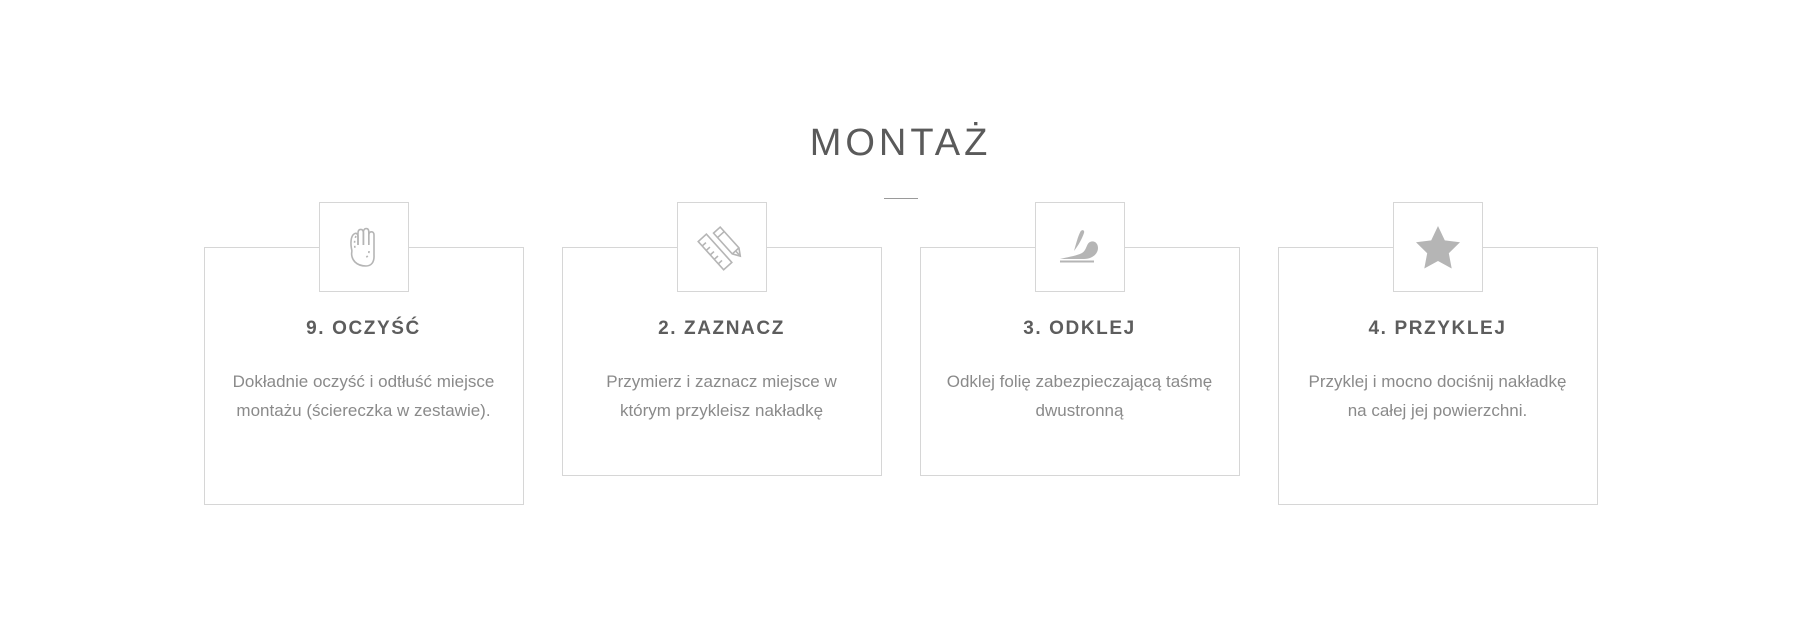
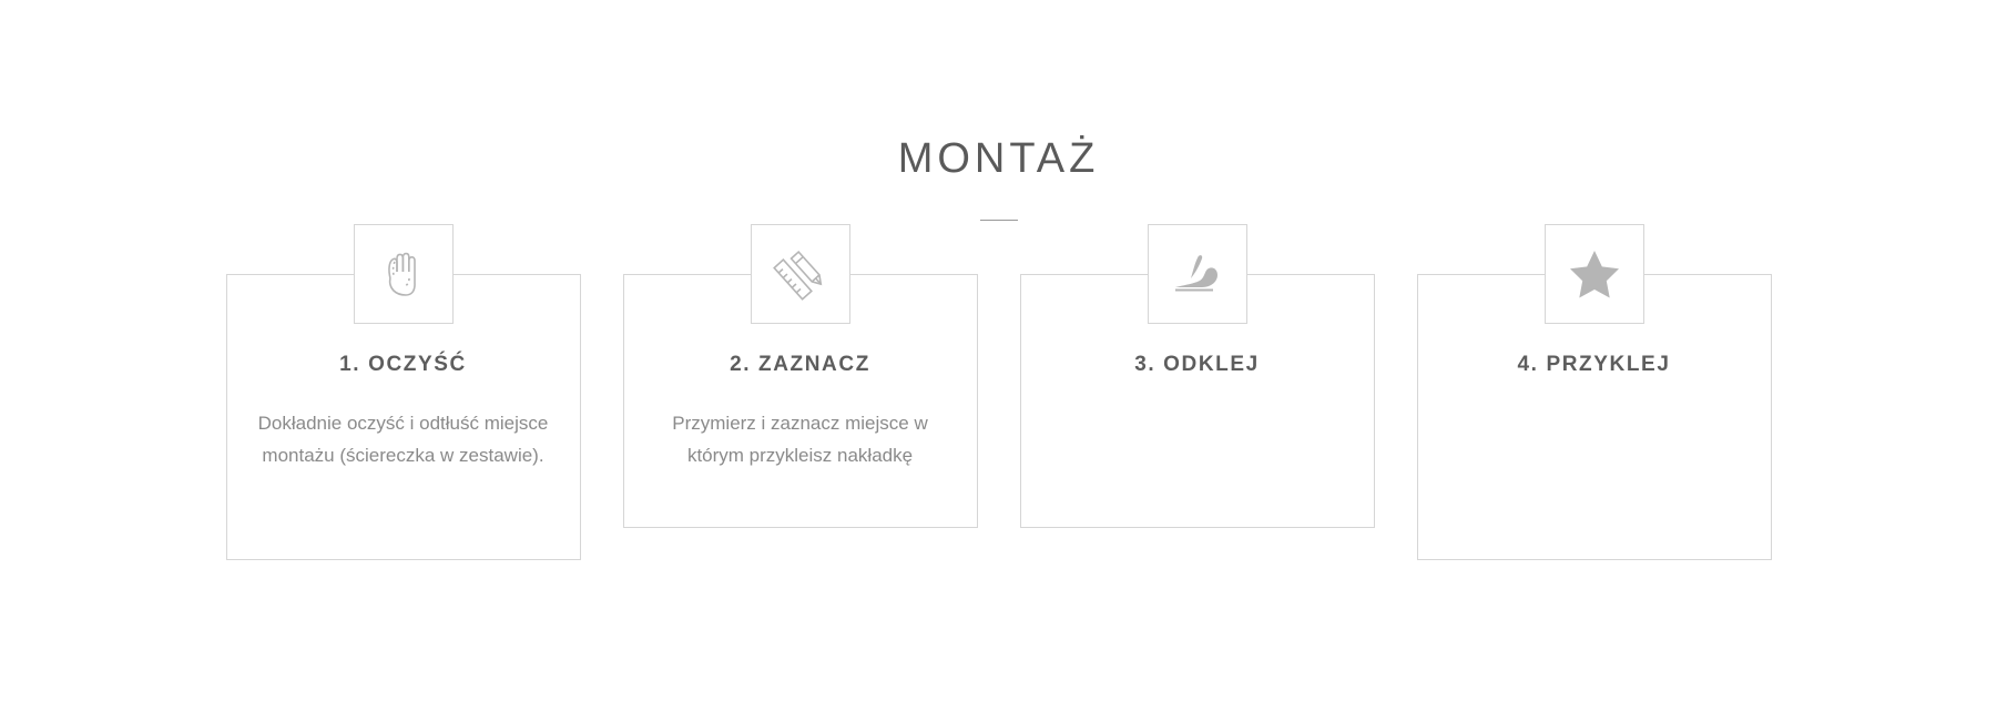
  MONTAŻ
- 9. OCZYŚĆ
+ 1. OCZYŚĆ
  Dokładnie oczyść i odtłuść miejsce montażu (ściereczka w zestawie).
  2. ZAZNACZ
  Przymierz i zaznacz miejsce w którym przykleisz nakładkę
  3. ODKLEJ
- Odklej folię zabezpieczającą taśmę dwustronną
  4. PRZYKLEJ
- Przyklej i mocno dociśnij nakładkę na całej jej powierzchni.
